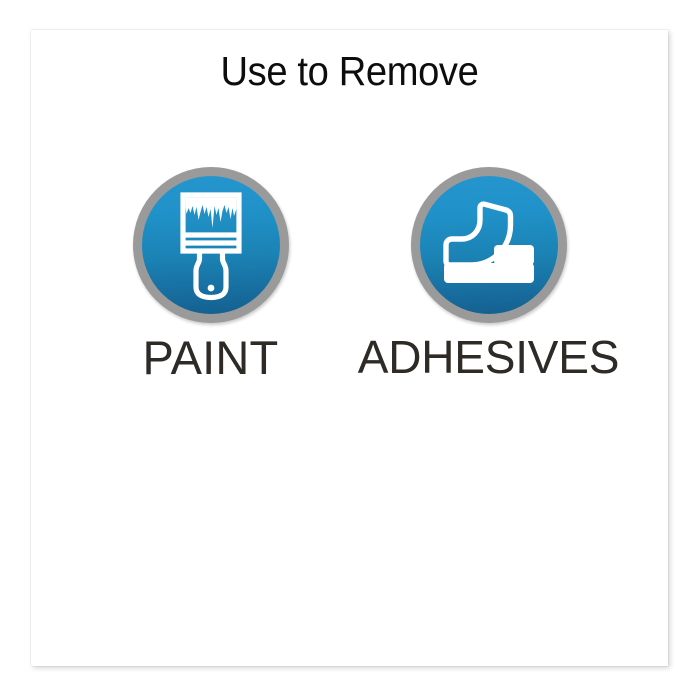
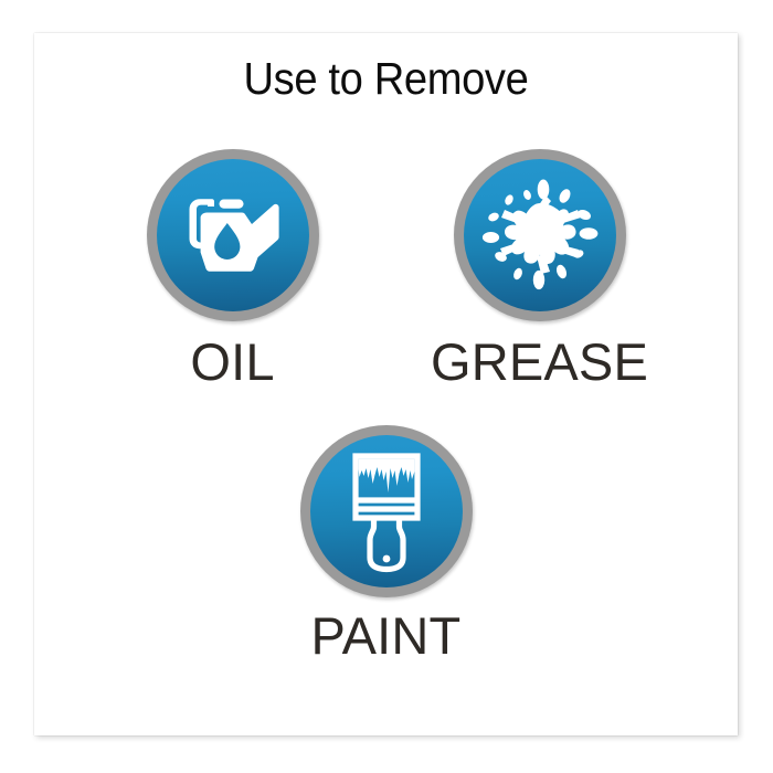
  Use to Remove
+ OIL
+ GREASE
  PAINT
- ADHESIVES
